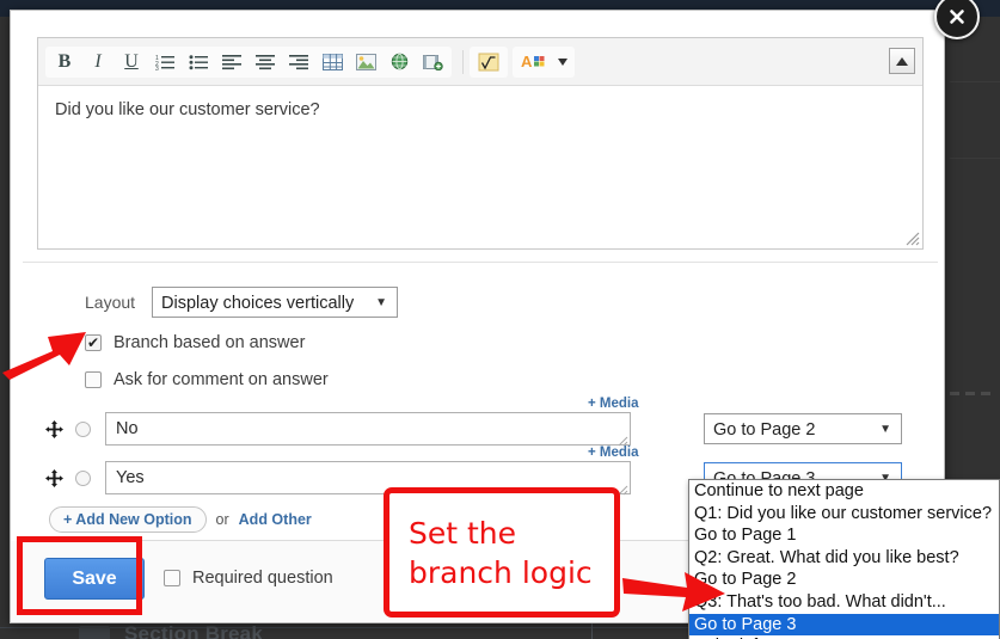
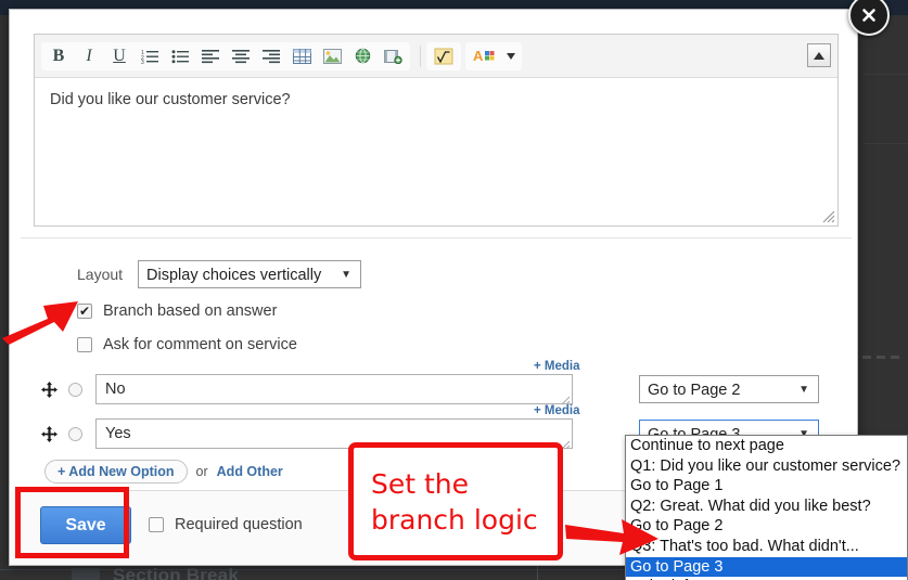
  Section Break
  B
  I
  U
  A
  Did you like our customer service?
  Layout
  Display choices vertically
  ▼
  ✔
  Branch based on answer
- Ask for comment on answer
+ Ask for comment on service
  + Media
  No
  Go to Page 2
  ▼
  + Media
  Yes
  + Add New Option
  or
  Add Other
  Save
  Required question
  Continue to next page
  Q1: Did you like our customer service?
  Go to Page 1
  Q2: Great. What did you like best?
  Go to Page 2
  3: That's too bad. What didn't...
  Go to Page 3
  Set the
  branch logic
